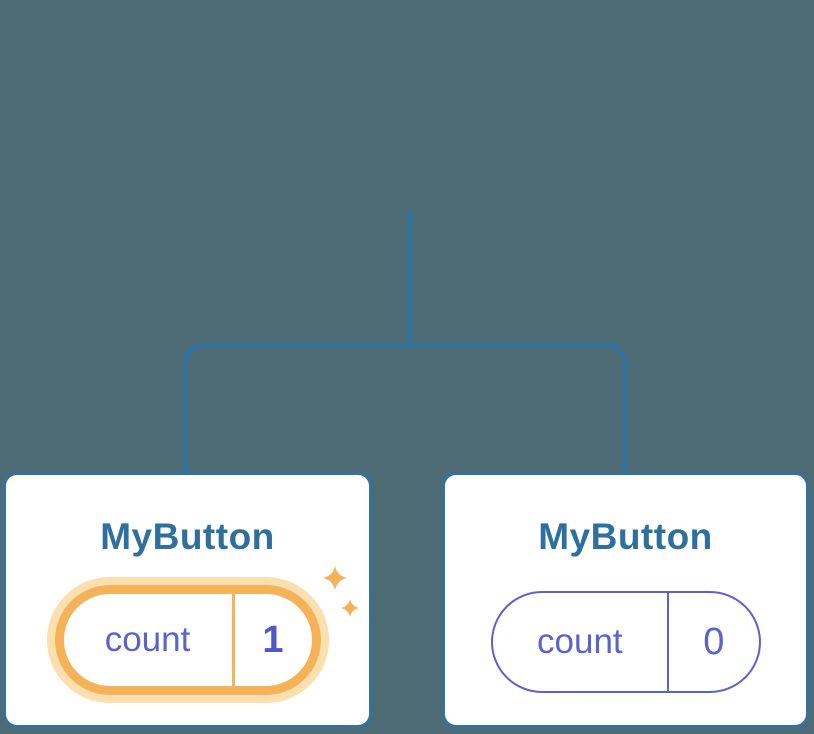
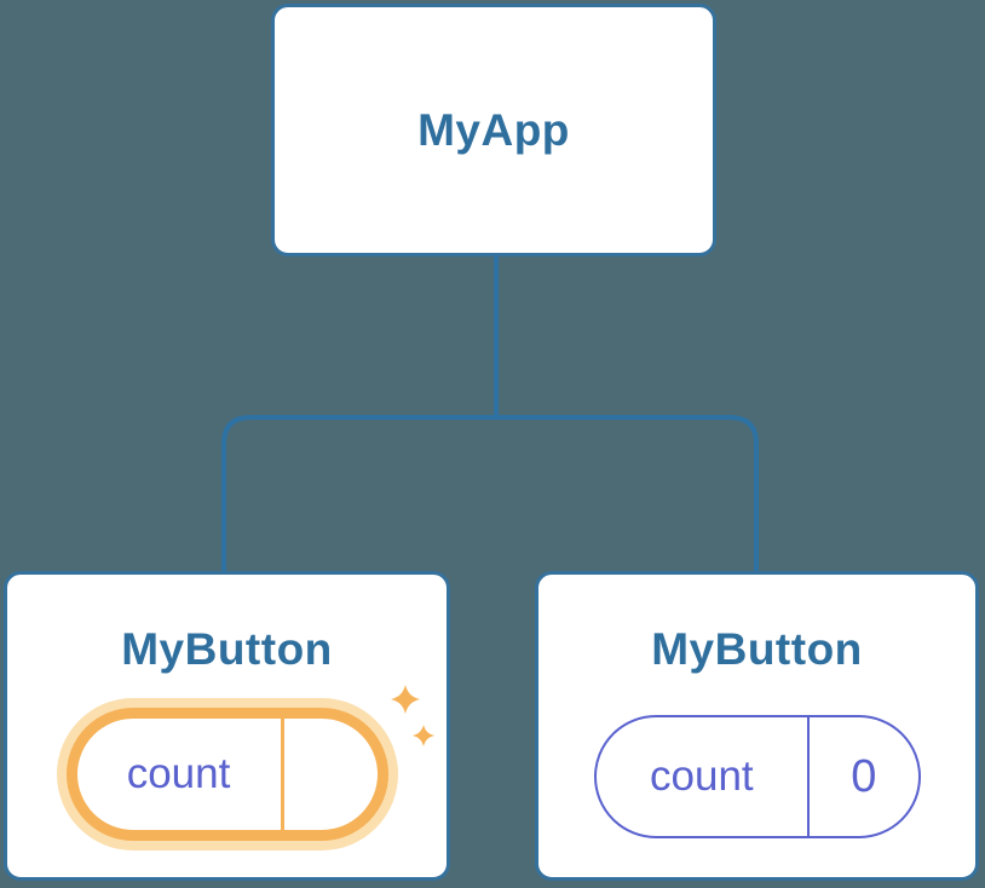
+ MyApp
  MyButton
  count
- 1
  MyButton
  count
  0
